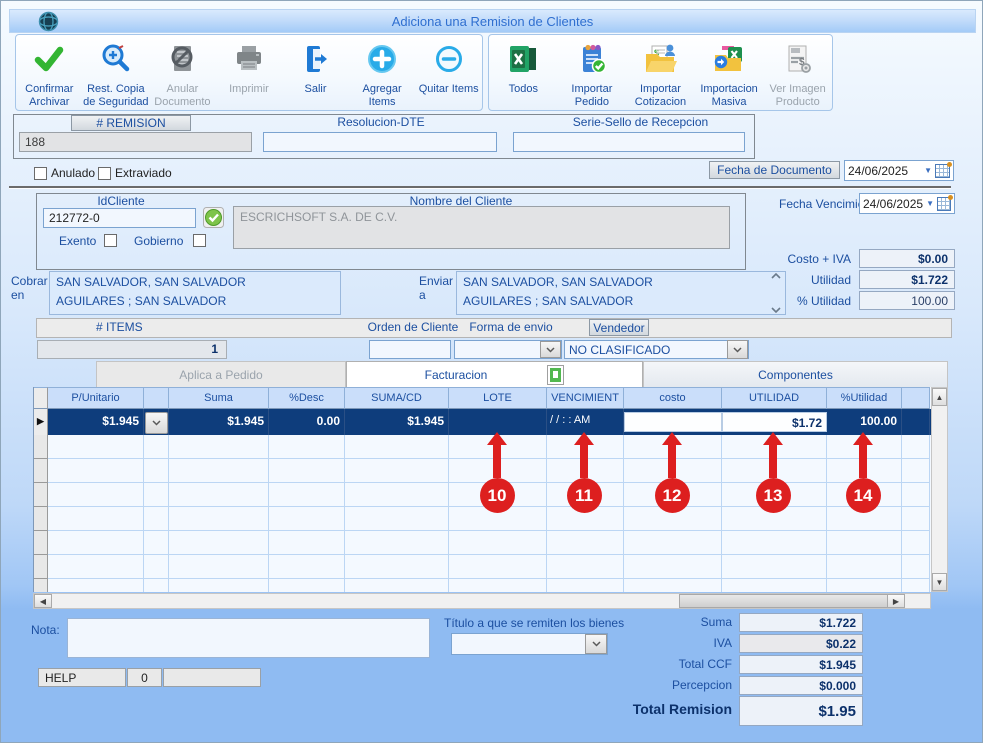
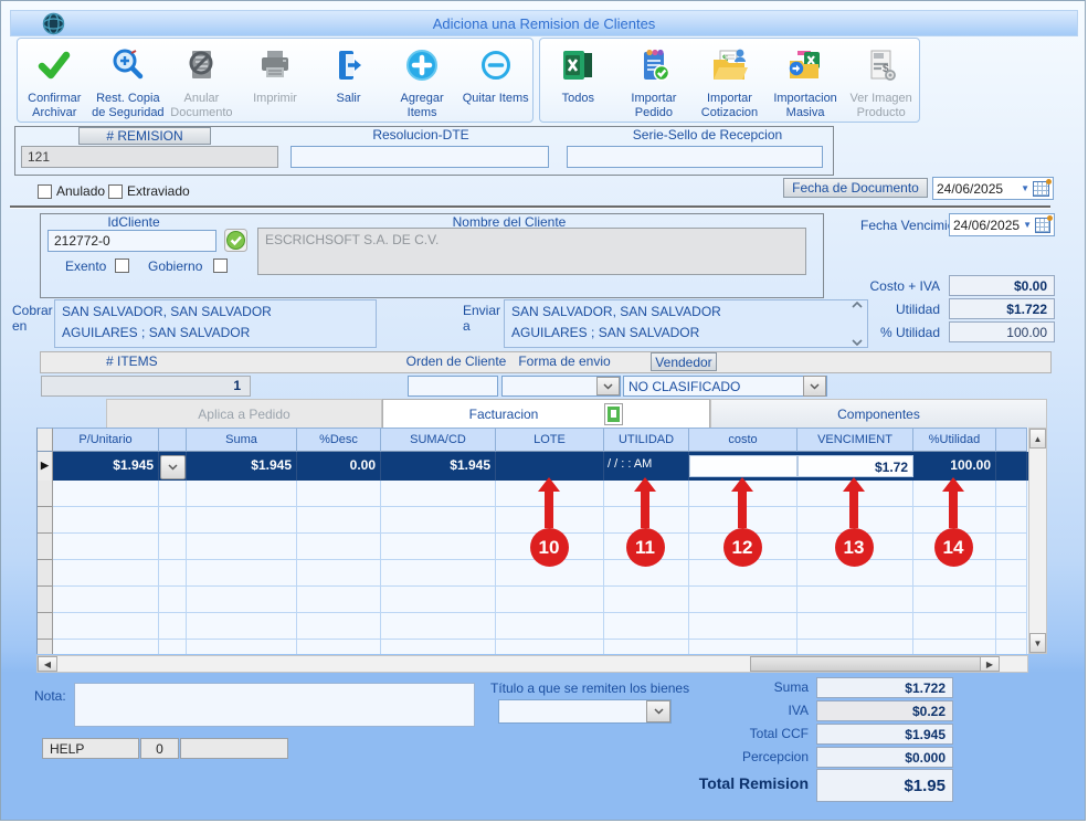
  Adiciona una Remision de Clientes
  Confirmar Archivar
  Rest. Copia de Seguridad
  Anular Documento
  Imprimir
  Salir
  Agregar Items
  Quitar Items
  Todos
  Importar Pedido
  Importar Cotizacion
  Importacion Masiva
  $
  Ver Imagen Producto
  # REMISION
- 188
+ 121
  Resolucion-DTE
  Serie-Sello de Recepcion
  Anulado
  Extraviado
  Fecha de Documento
  24/06/2025
  ▼
  IdCliente
  212772-0
  Nombre del Cliente
  ESCRICHSOFT S.A. DE C.V.
  Exento
  Gobierno
  Fecha Vencimi
  24/06/2025
  ▼
  Costo + IVA
  $0.00
  Utilidad
  $1.722
  % Utilidad
  100.00
  Cobrar en
  SAN SALVADOR, SAN SALVADOR
  AGUILARES ; SAN SALVADOR
  Enviar a
  SAN SALVADOR, SAN SALVADOR
  AGUILARES ; SAN SALVADOR
  # ITEMS
  Orden de Cliente
  Forma de envio
  Vendedor
  1
  NO CLASIFICADO
  Aplica a Pedido
  Facturacion
  Componentes
  P/Unitario
  Suma
  %Desc
  SUMA/CD
  LOTE
- VENCIMIENT
+ UTILIDAD
  costo
- UTILIDAD
+ VENCIMIENT
  %Utilidad
  ▶
  $1.945
  $1.945
  0.00
  $1.945
  / / : : AM
  $1.72
  100.00
  ▲
  ▼
  ◀
  ▶
  10
  11
  12
  13
  14
  Nota:
  Título a que se remiten los bienes
  Suma
  $1.722
  IVA
  $0.22
  Total CCF
  $1.945
  Percepcion
  $0.000
  Total Remision
  $1.95
  HELP
  0
